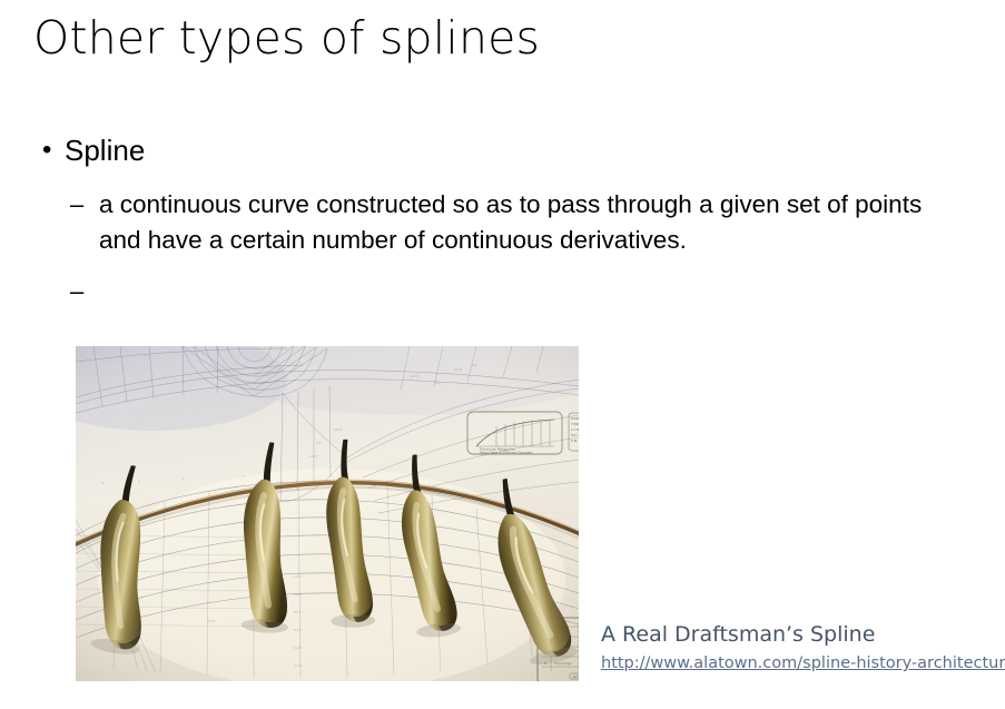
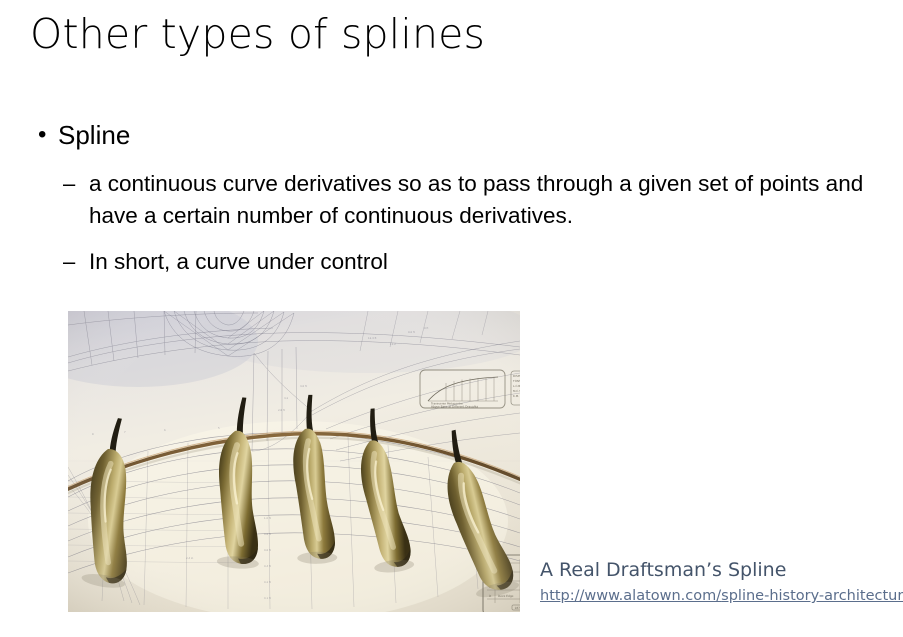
  Other types of splines
  •
  Spline
  –
- a continuous curve constructed so as to pass through a given set of points and have a certain number of continuous derivatives.
+ a continuous curve derivatives so as to pass through a given set of points and have a certain number of continuous derivatives.
  –
+ In short, a curve under control
  A Real Draftsman’s Spline
  http://www.alatown.com/spline-history-architectur
